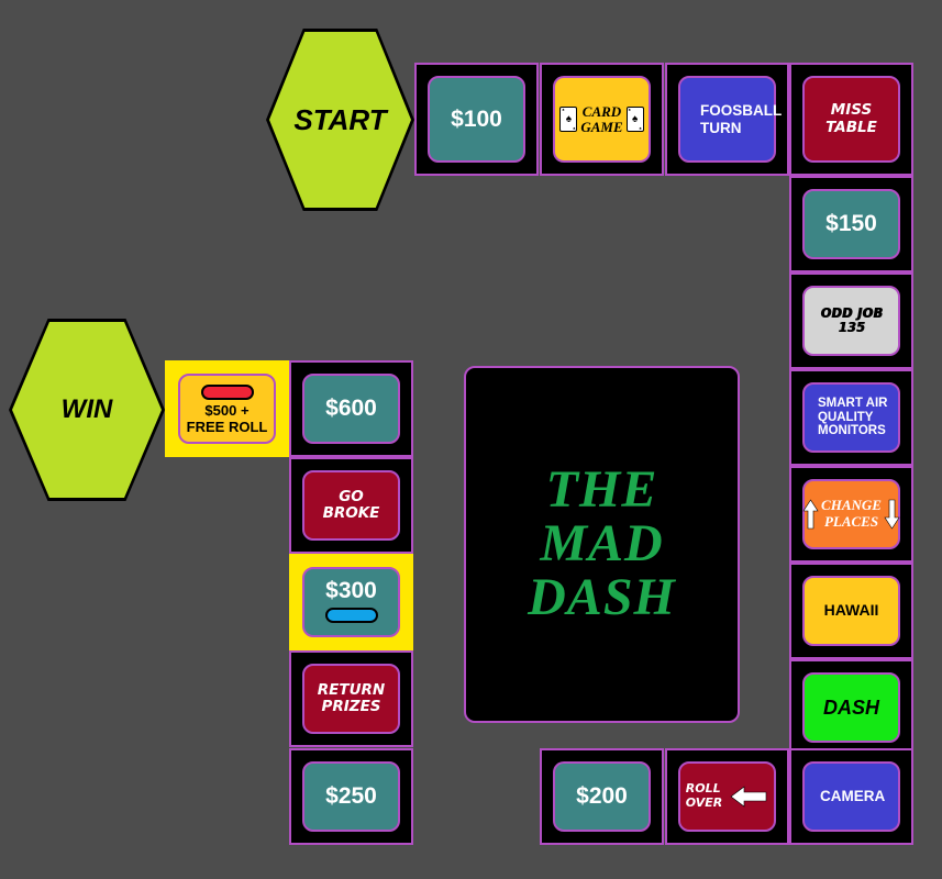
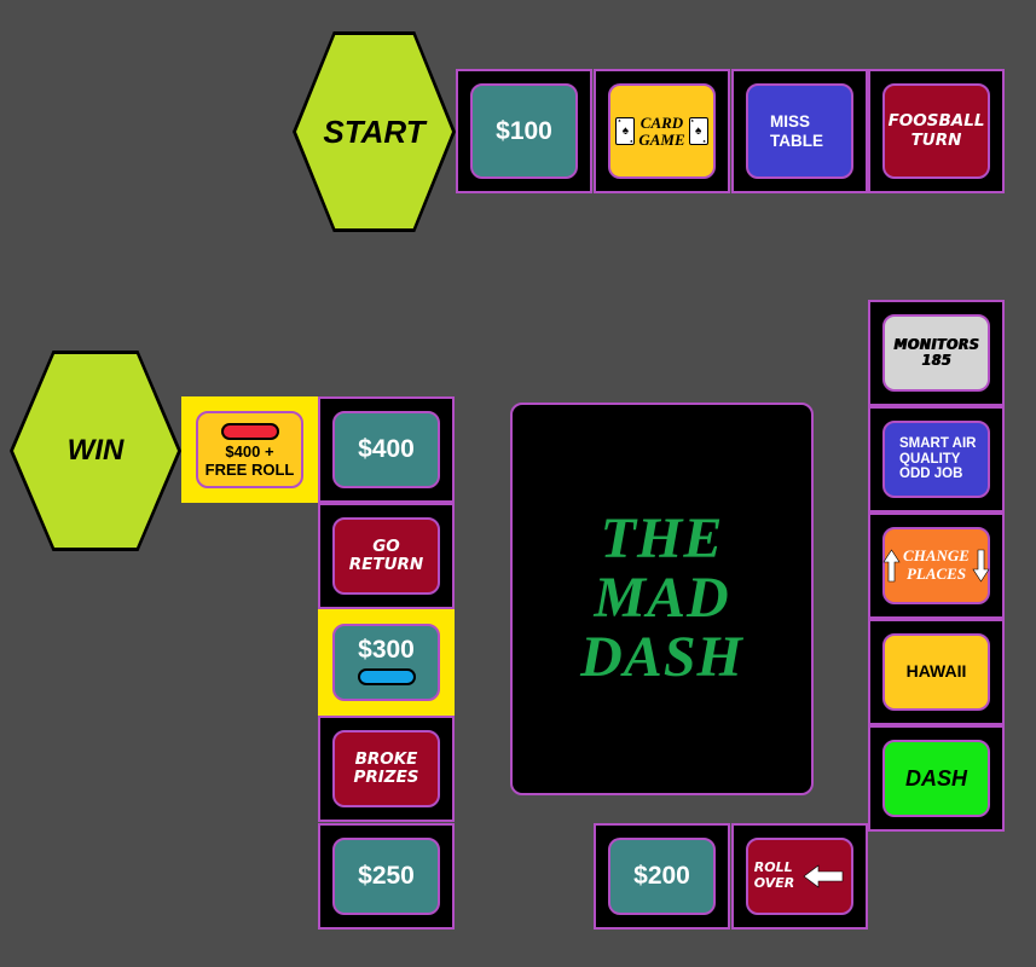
  START
  WIN
  $100
  ♠
  CARD
  GAME
  ♠
- FOOSBALL
+ MISS
- TURN
+ TABLE
- MISS
+ FOOSBALL
- TABLE
+ TURN
- $150
- ODD JOB
+ MONITORS
- 135
+ 185
  SMART AIR
  QUALITY
- MONITORS
+ ODD JOB
  CHANGE
  PLACES
  HAWAII
  DASH
- CAMERA
  $250
  $200
  ROLL
  OVER
- $600
+ $400
  GO
- BROKE
+ RETURN
  $300
- RETURN
+ BROKE
  PRIZES
- $500 +
+ $400 +
  FREE ROLL
  THE
  MAD
  DASH
